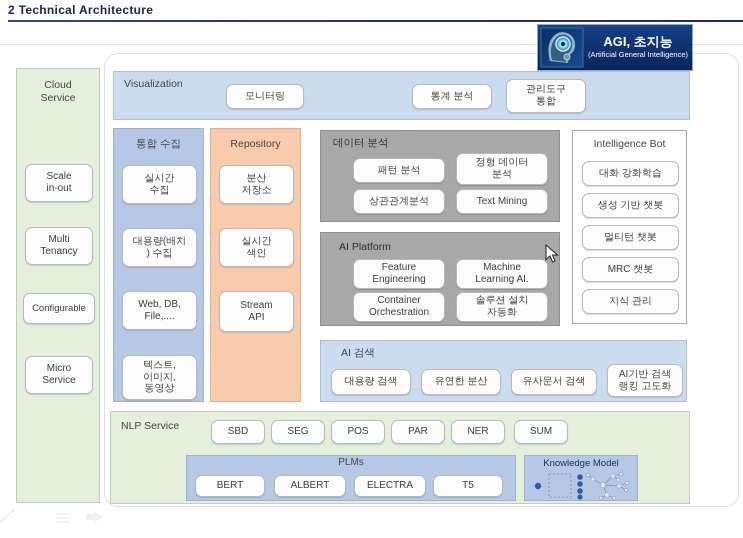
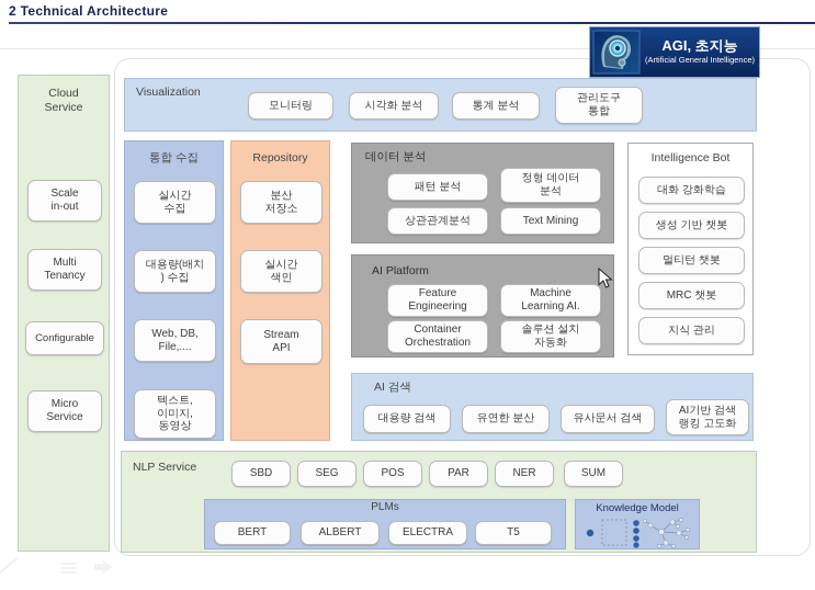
  2 Technical Architecture
  AGI, 초지능
  (Artificial General Intelligence)
  Cloud
  Service
  Scale
  in-out
  Multi
  Tenancy
  Configurable
  Micro
  Service
  Visualization
  모니터링
+ 시각화 분석
  통계 분석
  관리도구
  통합
  통합 수집
  실시간
  수집
  대용량(배치
  ) 수집
  Web, DB,
  File,....
  텍스트,
  이미지,
  동영상
  Repository
  분산
  저장소
  실시간
  색인
  Stream
  API
  데이터 분석
  패턴 분석
  정형 데이터
  분석
  상관관계분석
  Text Mining
  AI Platform
  Feature
  Engineering
  Machine
  Learning AI.
  Container
  Orchestration
  솔루션 설치
  자동화
  Intelligence Bot
  대화 강화학습
  생성 기반 챗봇
  멀티턴 챗봇
  MRC 챗봇
  지식 관리
  AI 검색
  대용량 검색
  유연한 분산
  유사문서 검색
  AI기반 검색
  랭킹 고도화
  NLP Service
  SBD
  SEG
  POS
  PAR
  NER
  SUM
  PLMs
  BERT
  ALBERT
  ELECTRA
  T5
  Knowledge Model
